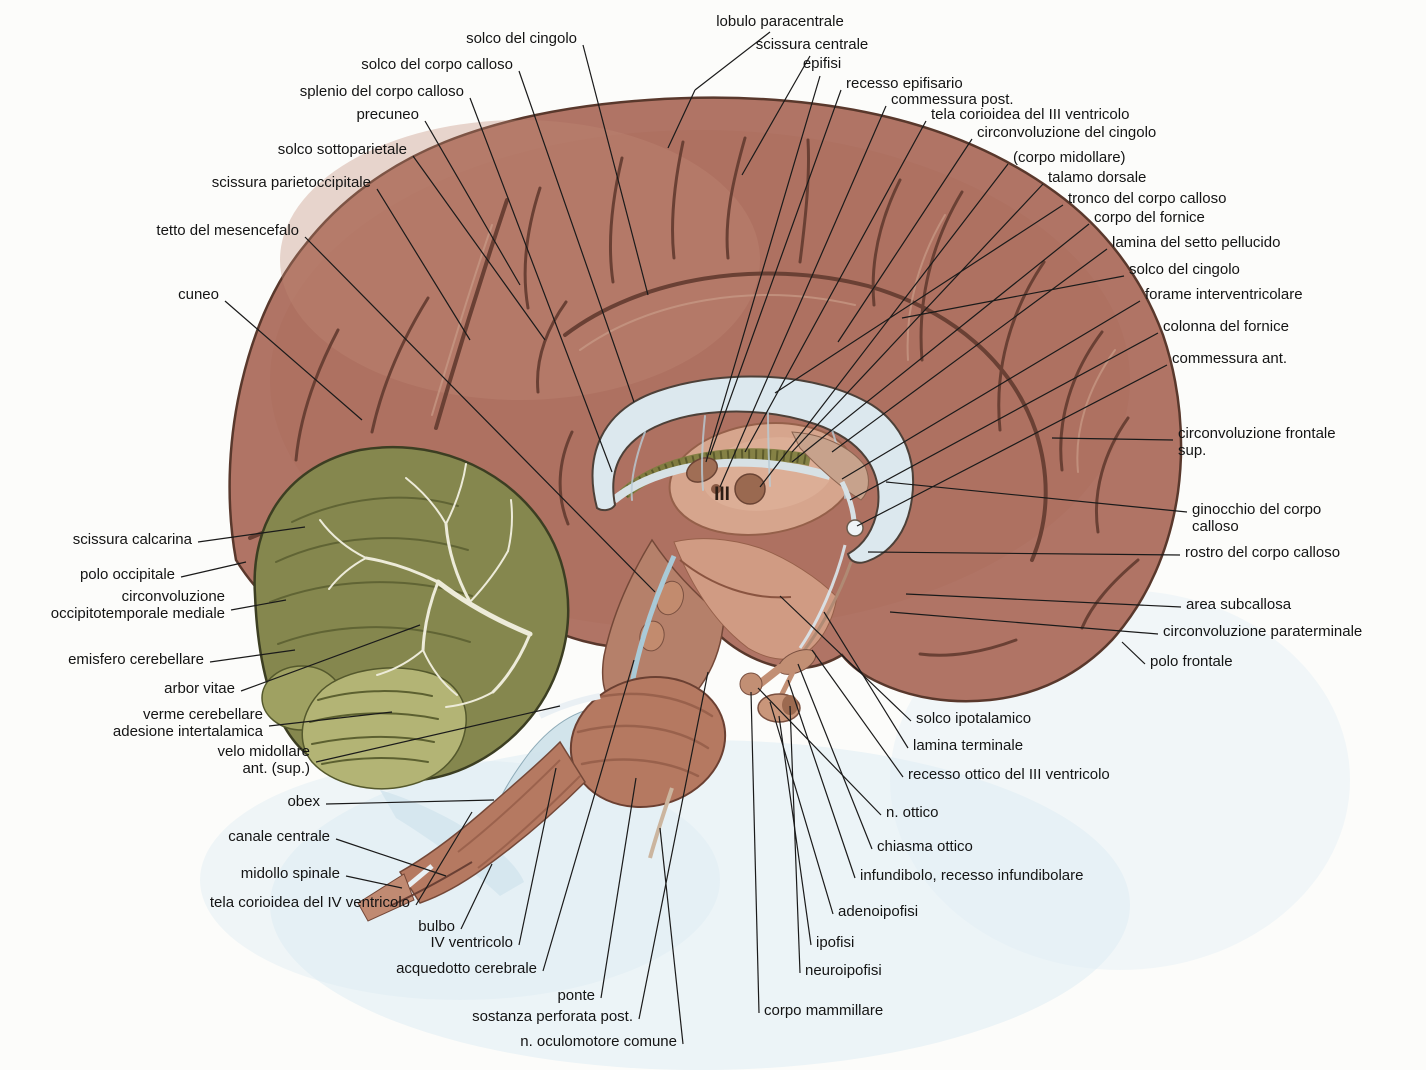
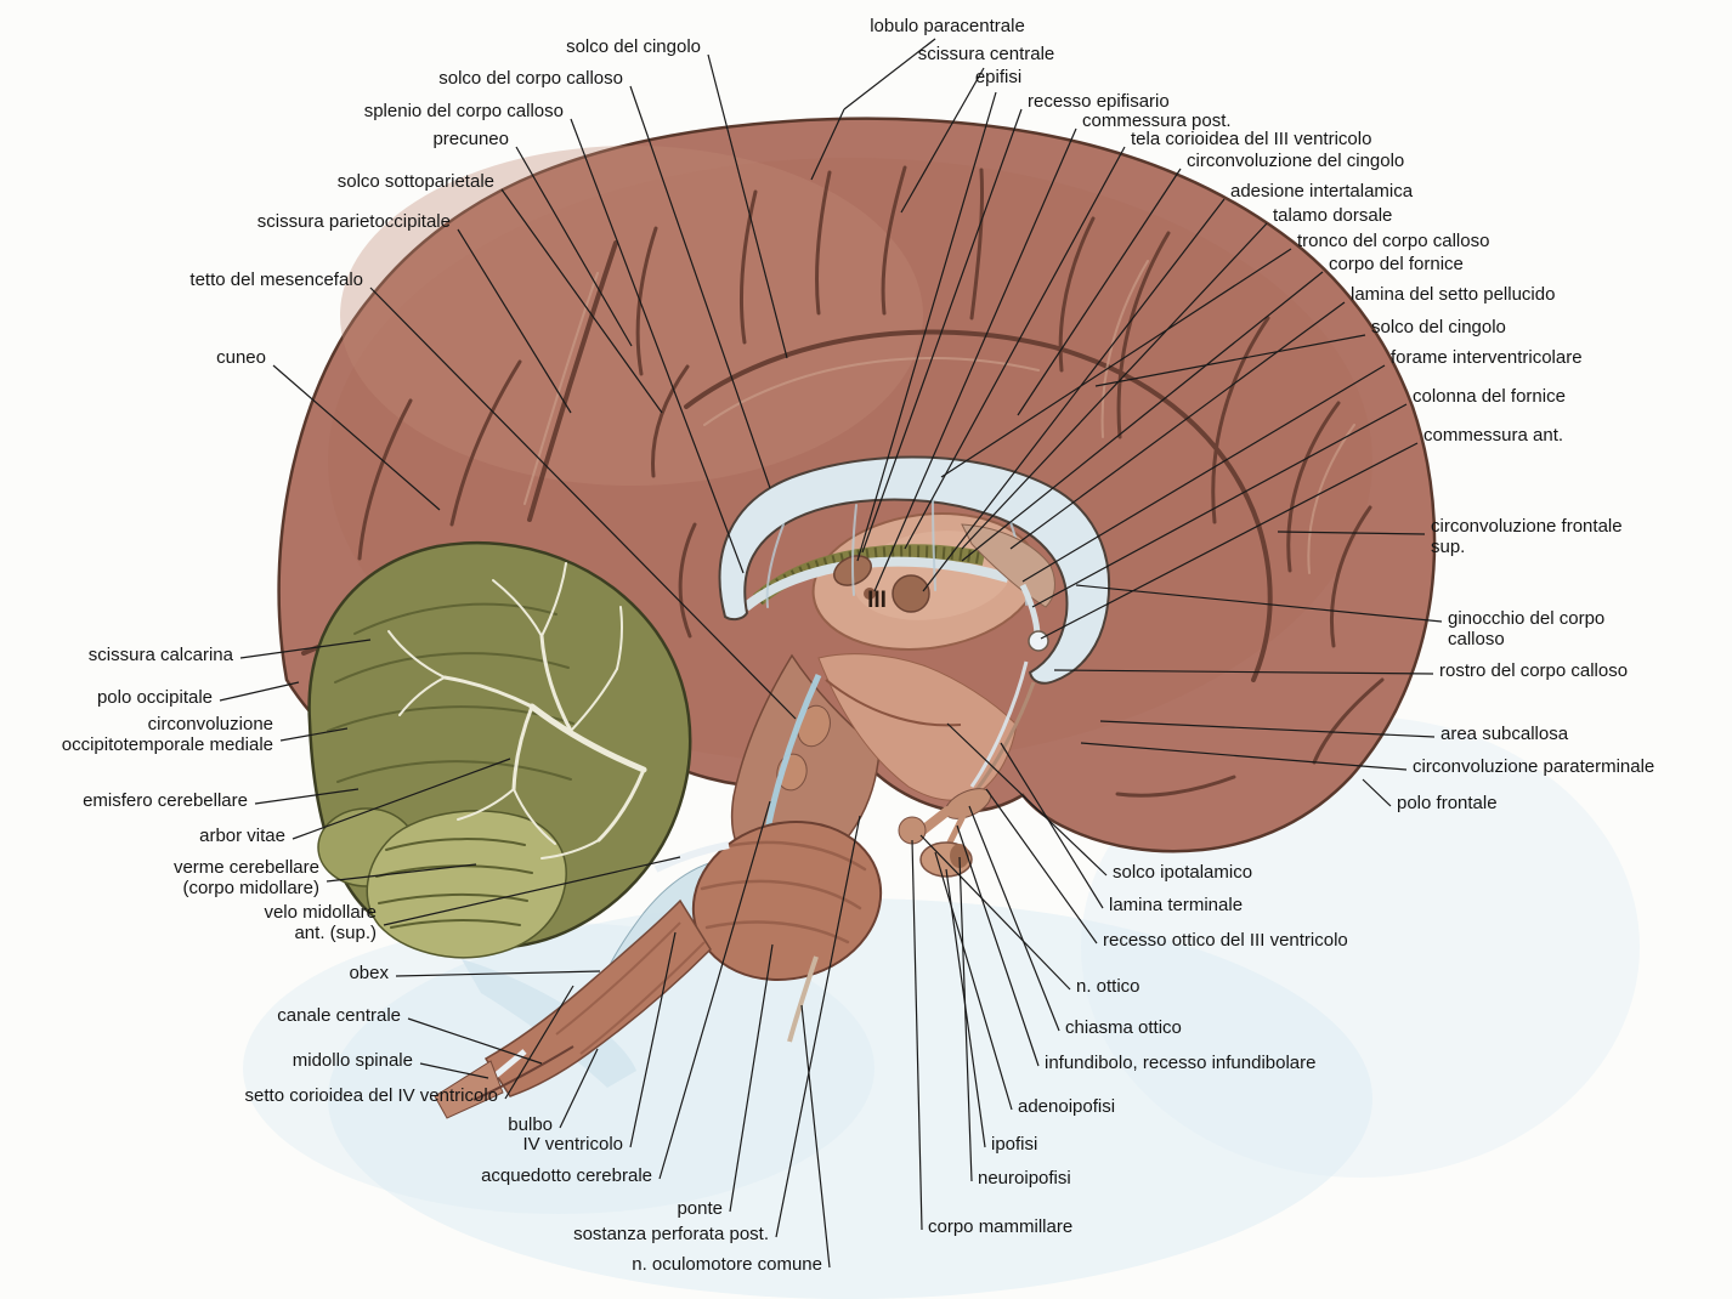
  lobulo paracentrale
  scissura centrale
  epifisi
  solco del cingolo
  solco del corpo calloso
  splenio del corpo calloso
  precuneo
  solco sottoparietale
  scissura parietoccipitale
  tetto del mesencefalo
  cuneo
  recesso epifisario
  commessura post.
  tela corioidea del III ventricolo
  circonvoluzione del cingolo
- (corpo midollare)
+ adesione intertalamica
  talamo dorsale
  tronco del corpo calloso
  corpo del fornice
  lamina del setto pellucido
  solco del cingolo
  forame interventricolare
  colonna del fornice
  commessura ant.
  circonvoluzione frontale sup.
  ginocchio del corpo calloso
  rostro del corpo calloso
  area subcallosa
  circonvoluzione paraterminale
  polo frontale
  scissura calcarina
  polo occipitale
  circonvoluzione occipitotemporale mediale
  emisfero cerebellare
  arbor vitae
- verme cerebellare adesione intertalamica
+ verme cerebellare (corpo midollare)
  velo midollare ant. (sup.)
  obex
  canale centrale
  midollo spinale
- tela corioidea del IV ventricolo
+ setto corioidea del IV ventricolo
  bulbo
  IV ventricolo
  acquedotto cerebrale
  ponte
  sostanza perforata post.
  n. oculomotore comune
  solco ipotalamico
  lamina terminale
  recesso ottico del III ventricolo
  n. ottico
  chiasma ottico
  infundibolo, recesso infundibolare
  adenoipofisi
  ipofisi
  neuroipofisi
  corpo mammillare
  III
